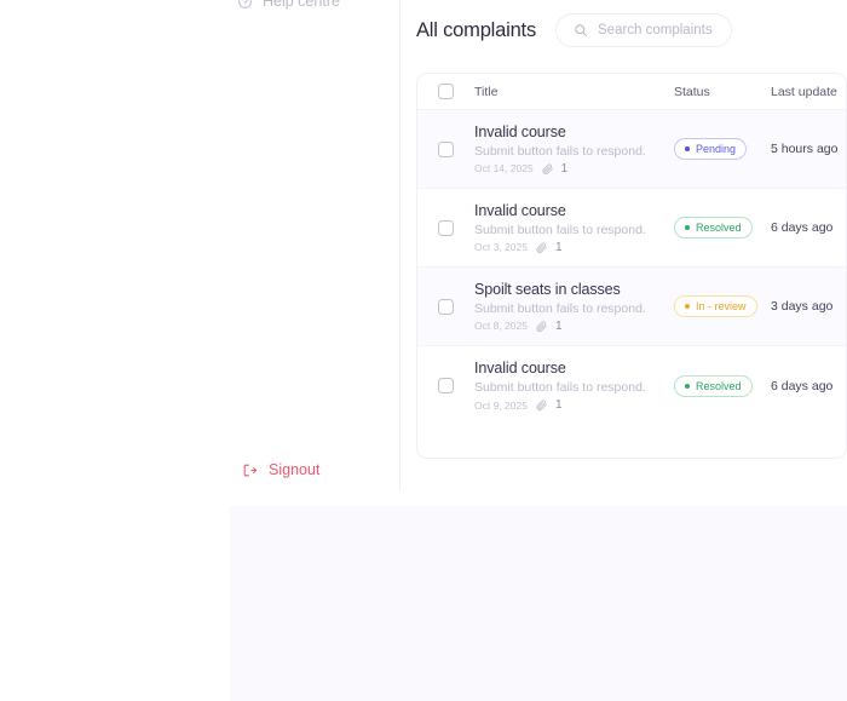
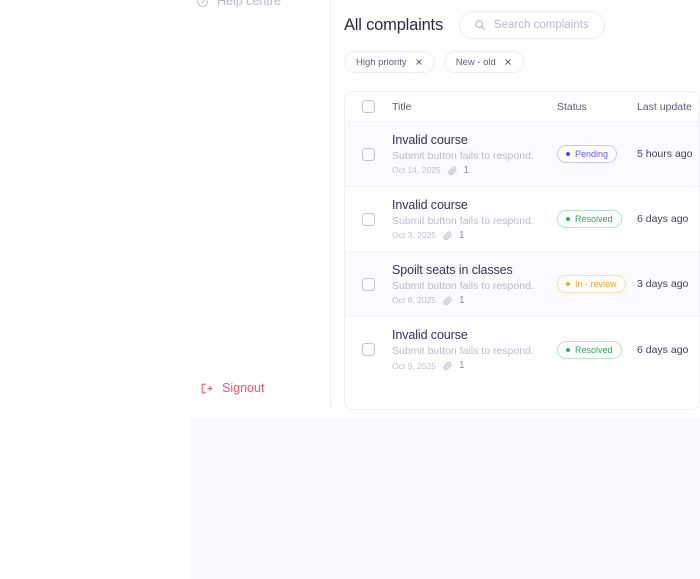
  Help centre
  Signout
  All complaints
  Search complaints
+ High priority
+ New - old
  Title
  Status
  Last update
  Invalid course
  Submit button fails to respond.
  Oct 14, 2025
  1
  Pending
  5 hours ago
  Invalid course
  Submit button fails to respond.
  Oct 3, 2025
  1
  Resolved
  6 days ago
  Spoilt seats in classes
  Submit button fails to respond.
  Oct 8, 2025
  1
  In - review
  3 days ago
  Invalid course
  Submit button fails to respond.
  Oct 9, 2025
  1
  Resolved
  6 days ago
